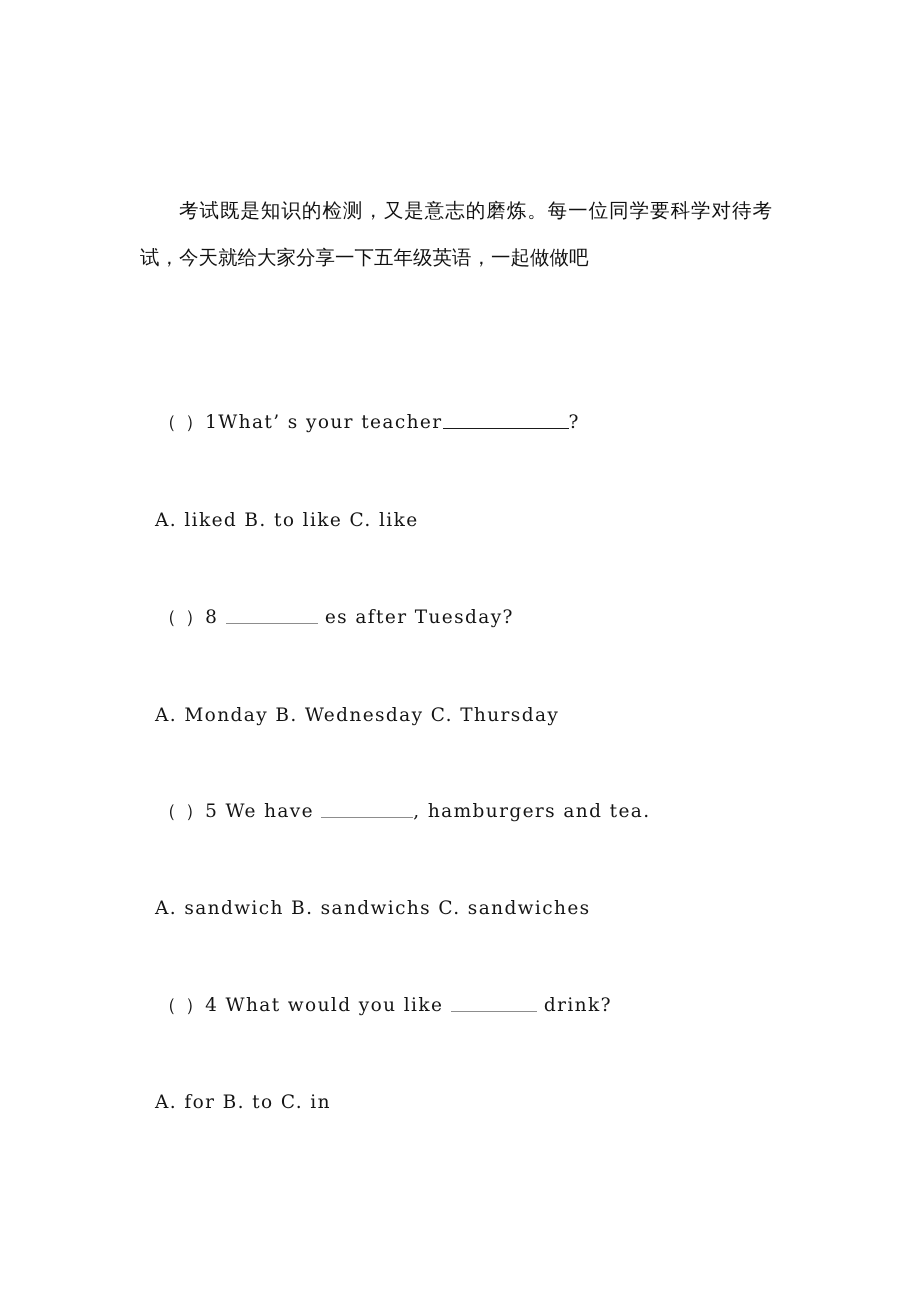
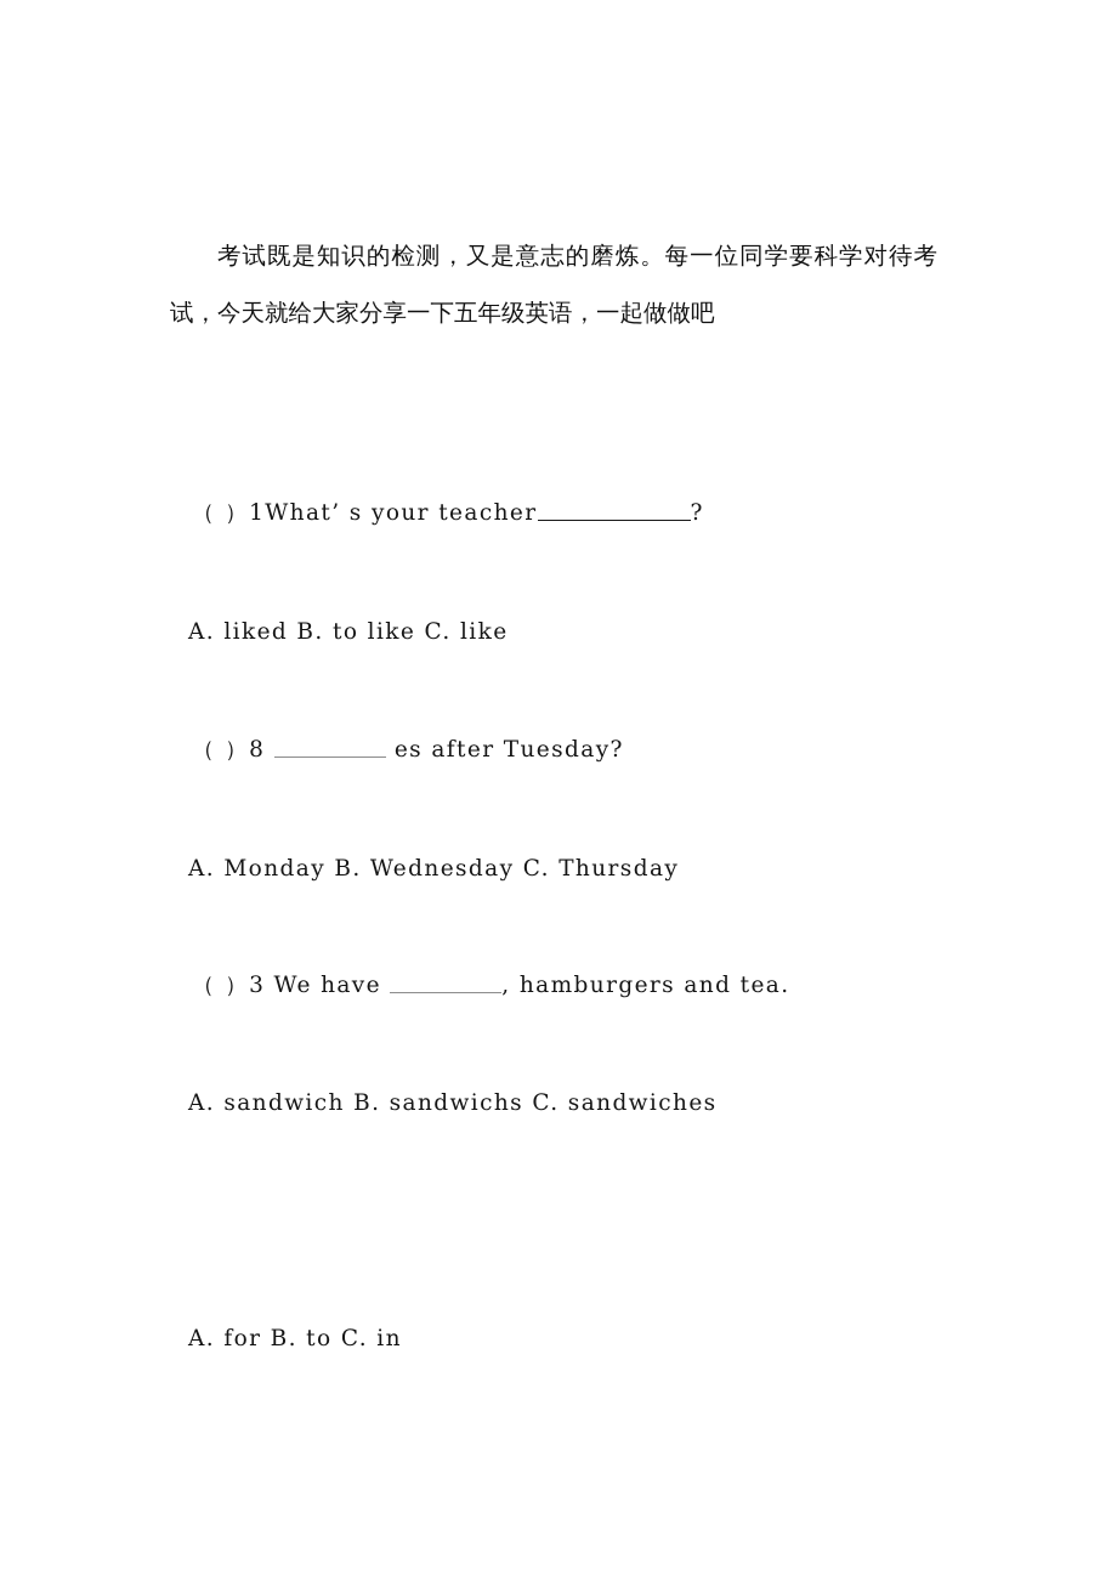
  考试既是知识的检测，又是意志的磨炼。每一位同学要科学对待考试，今天就给大家分享一下五年级英语，一起做做吧
  （ ）1What’ s your teacher ?
  A. liked B. to like C. like
  （ ）8 es after Tuesday?
  A. Monday B. Wednesday C. Thursday
- （ ）5 We have , hamburgers and tea.
+ （ ）3 We have , hamburgers and tea.
  A. sandwich B. sandwichs C. sandwiches
- （ ）4 What would you like drink?
  A. for B. to C. in
